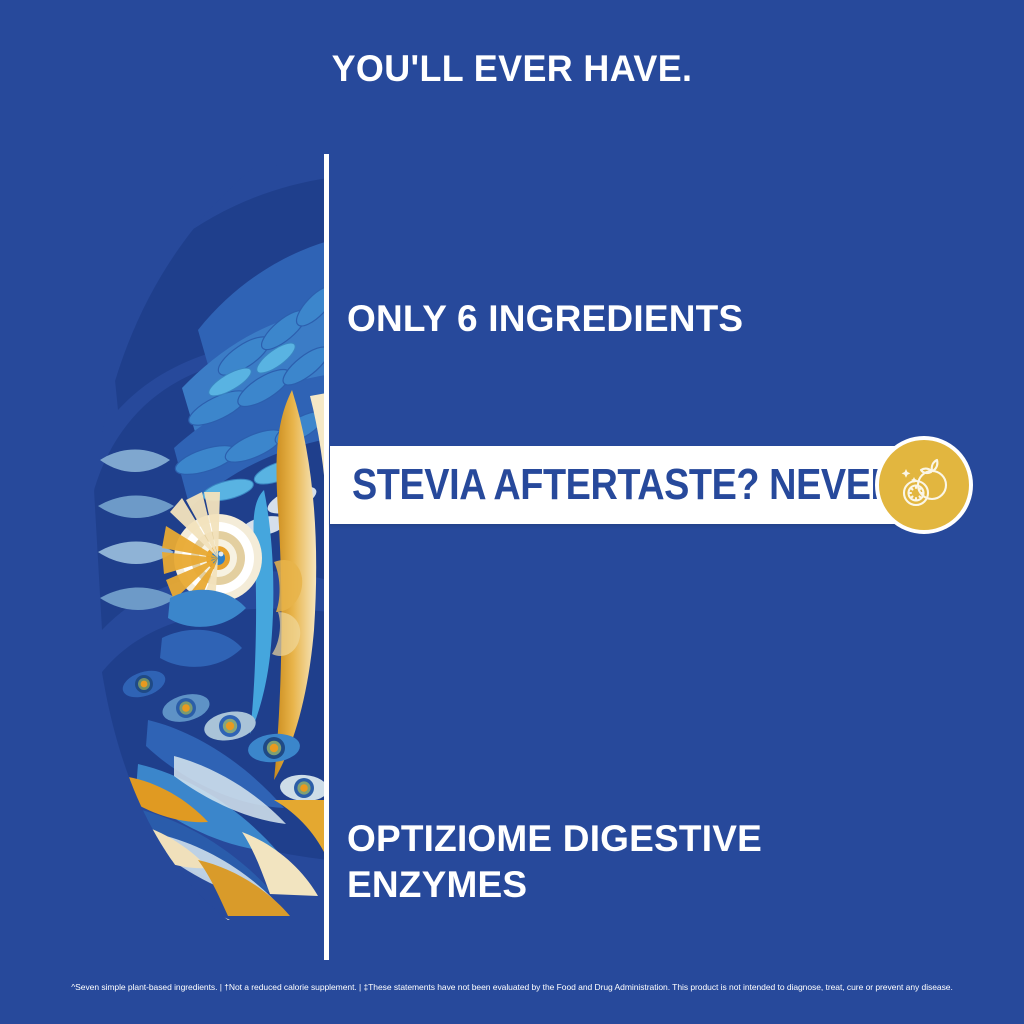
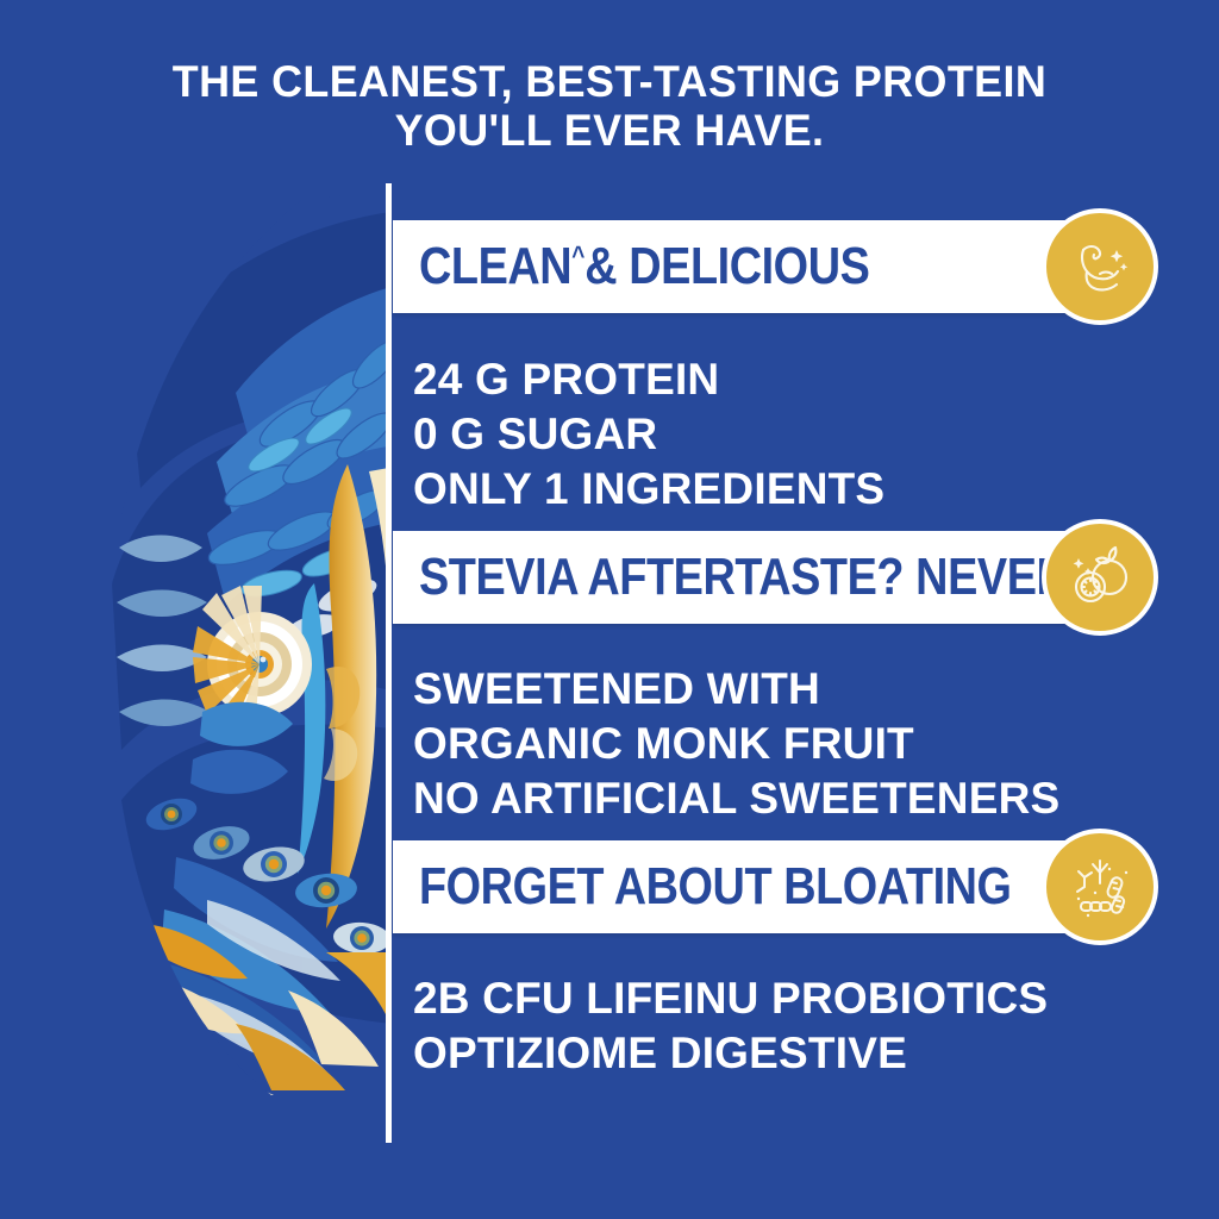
+ THE CLEANEST, BEST-TASTING PROTEIN
  YOU'LL EVER HAVE.
+ CLEAN^& DELICIOUS
+ 24 G PROTEIN
+ 0 G SUGAR
- ONLY 6 INGREDIENTS
+ ONLY 1 INGREDIENTS
  STEVIA AFTERTASTE? NEVE
+ SWEETENED WITH
+ ORGANIC MONK FRUIT
+ NO ARTIFICIAL SWEETENERS
+ FORGET ABOUT BLOATING
+ 2B CFU LIFEINU PROBIOTICS
  OPTIZIOME DIGESTIVE
- ENZYMES
- ^Seven simple plant-based ingredients. | †Not a reduced calorie supplement. | ‡These statements have not been evaluated by the Food and Drug Administration. This product is not intended to diagnose, treat, cure or prevent any disease.
